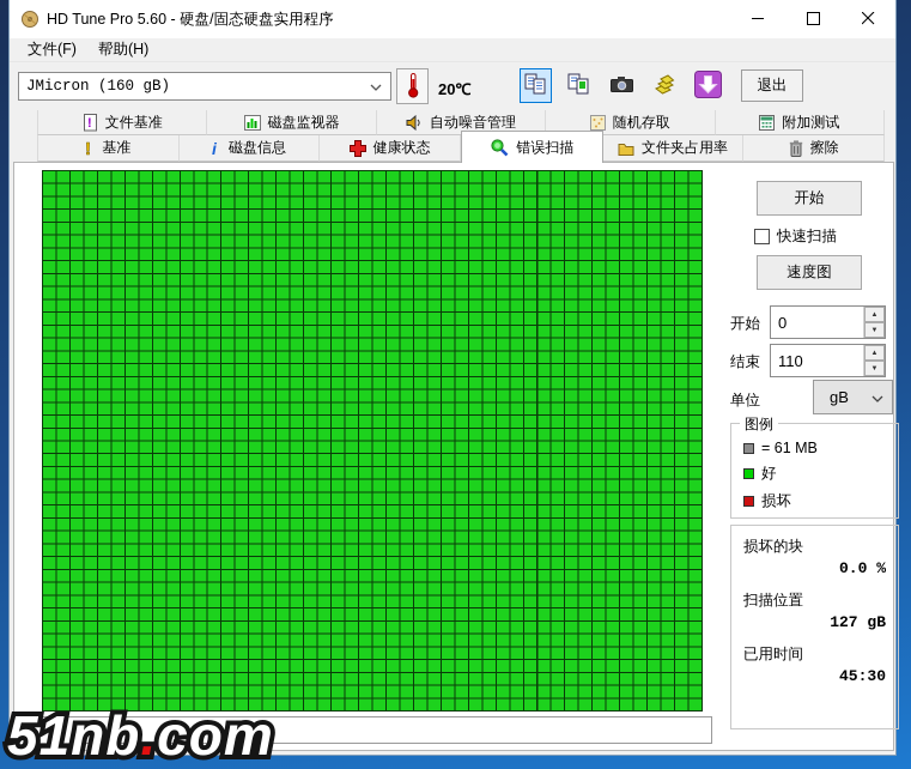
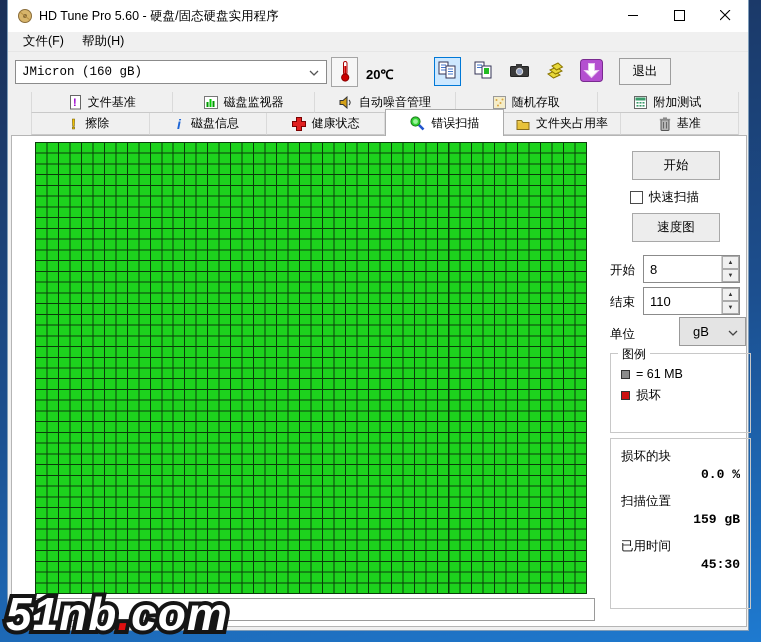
  HD Tune Pro 5.60 - 硬盘/固态硬盘实用程序
  文件(F)
  帮助(H)
  JMicron (160 gB)
  20℃
  退出
  !
  文件基准
  磁盘监视器
  自动噪音管理
  随机存取
  附加测试
  !
- 基准
+ 擦除
  i
  磁盘信息
  健康状态
  错误扫描
  文件夹占用率
- 擦除
+ 基准
  开始
  快速扫描
  速度图
  开始
- 0
+ 8
  结束
  110
  单位
  gB
  图例
  = 61 MB
- 好
  损坏
  损坏的块
  0.0 %
  扫描位置
- 127 gB
+ 159 gB
  已用时间
  45:30
  51nb.com
